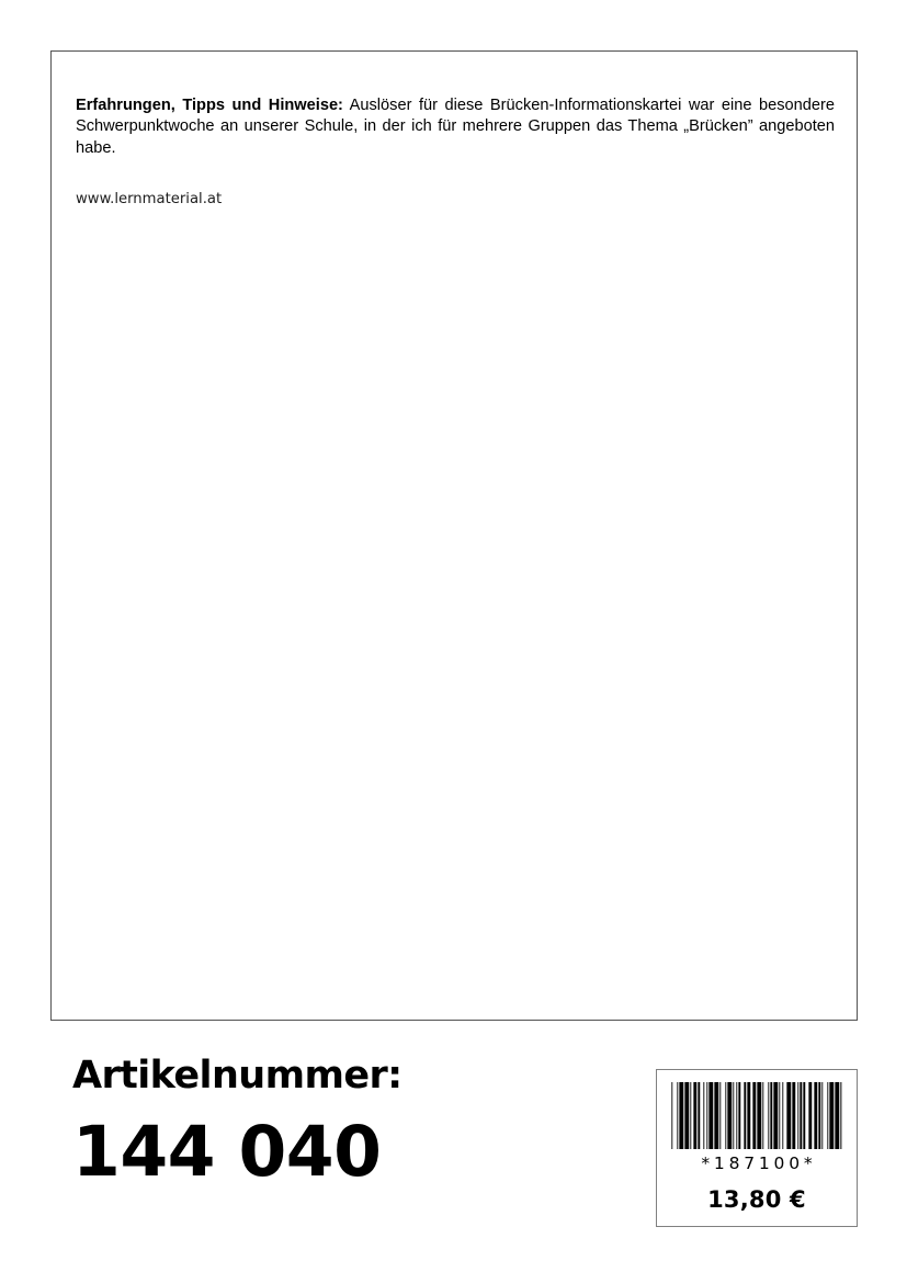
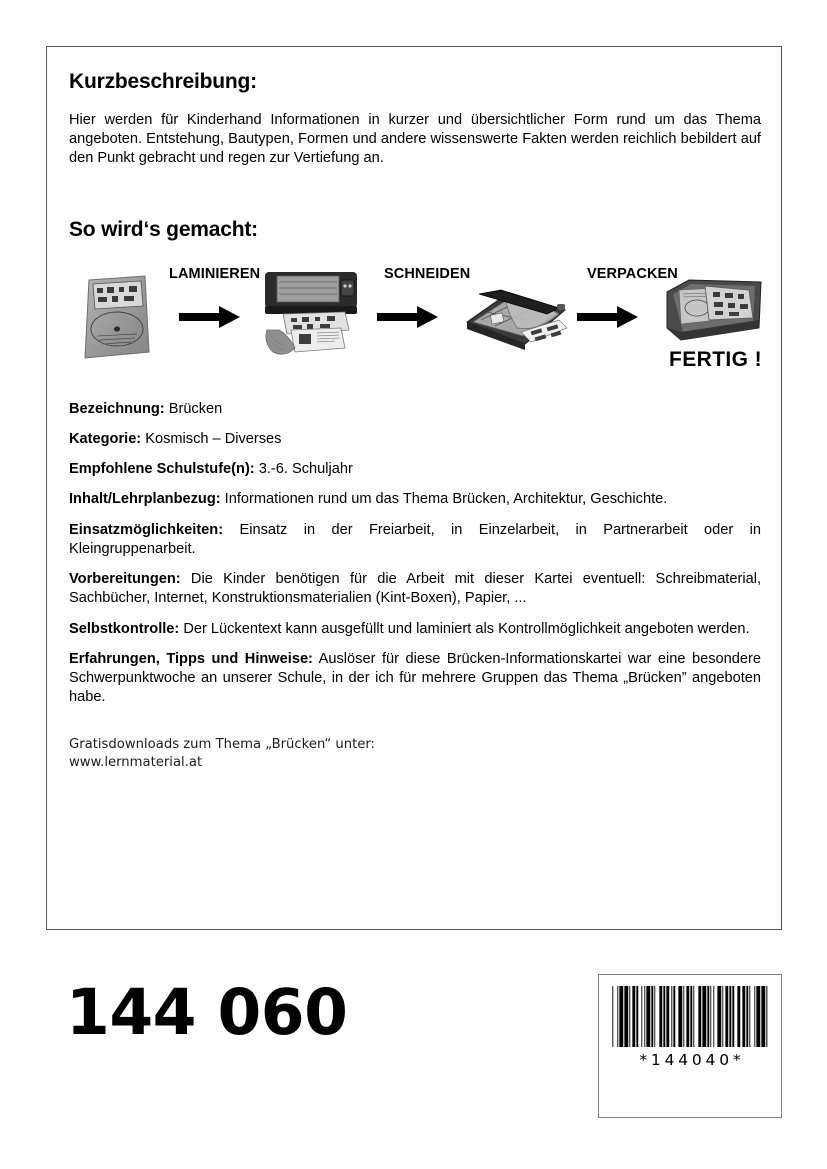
+ Kurzbeschreibung:
+ Hier werden für Kinderhand Informationen in kurzer und übersichtlicher Form rund um das Thema angeboten. Entstehung, Bautypen, Formen und andere wissenswerte Fakten werden reichlich bebildert auf den Punkt gebracht und regen zur Vertiefung an.
+ So wird‘s gemacht:
+ LAMINIEREN
+ SCHNEIDEN
+ VERPACKEN
+ FERTIG !
+ Bezeichnung: Brücken
+ Kategorie: Kosmisch – Diverses
+ Empfohlene Schulstufe(n): 3.-6. Schuljahr
+ Inhalt/Lehrplanbezug: Informationen rund um das Thema Brücken, Architektur, Geschichte.
+ Einsatzmöglichkeiten: Einsatz in der Freiarbeit, in Einzelarbeit, in Partnerarbeit oder in Kleingruppenarbeit.
+ Vorbereitungen: Die Kinder benötigen für die Arbeit mit dieser Kartei eventuell: Schreibmaterial, Sachbücher, Internet, Konstruktionsmaterialien (Kint-Boxen), Papier, ...
+ Selbstkontrolle: Der Lückentext kann ausgefüllt und laminiert als Kontrollmöglichkeit angeboten werden.
  Erfahrungen, Tipps und Hinweise: Auslöser für diese Brücken-Informationskartei war eine besondere Schwerpunktwoche an unserer Schule, in der ich für mehrere Gruppen das Thema „Brücken” angeboten habe.
+ Gratisdownloads zum Thema „Brücken“ unter:
  www.lernmaterial.at
- Artikelnummer:
- 144 040
+ 144 060
- *187100*
+ *144040*
- 13,80 €
